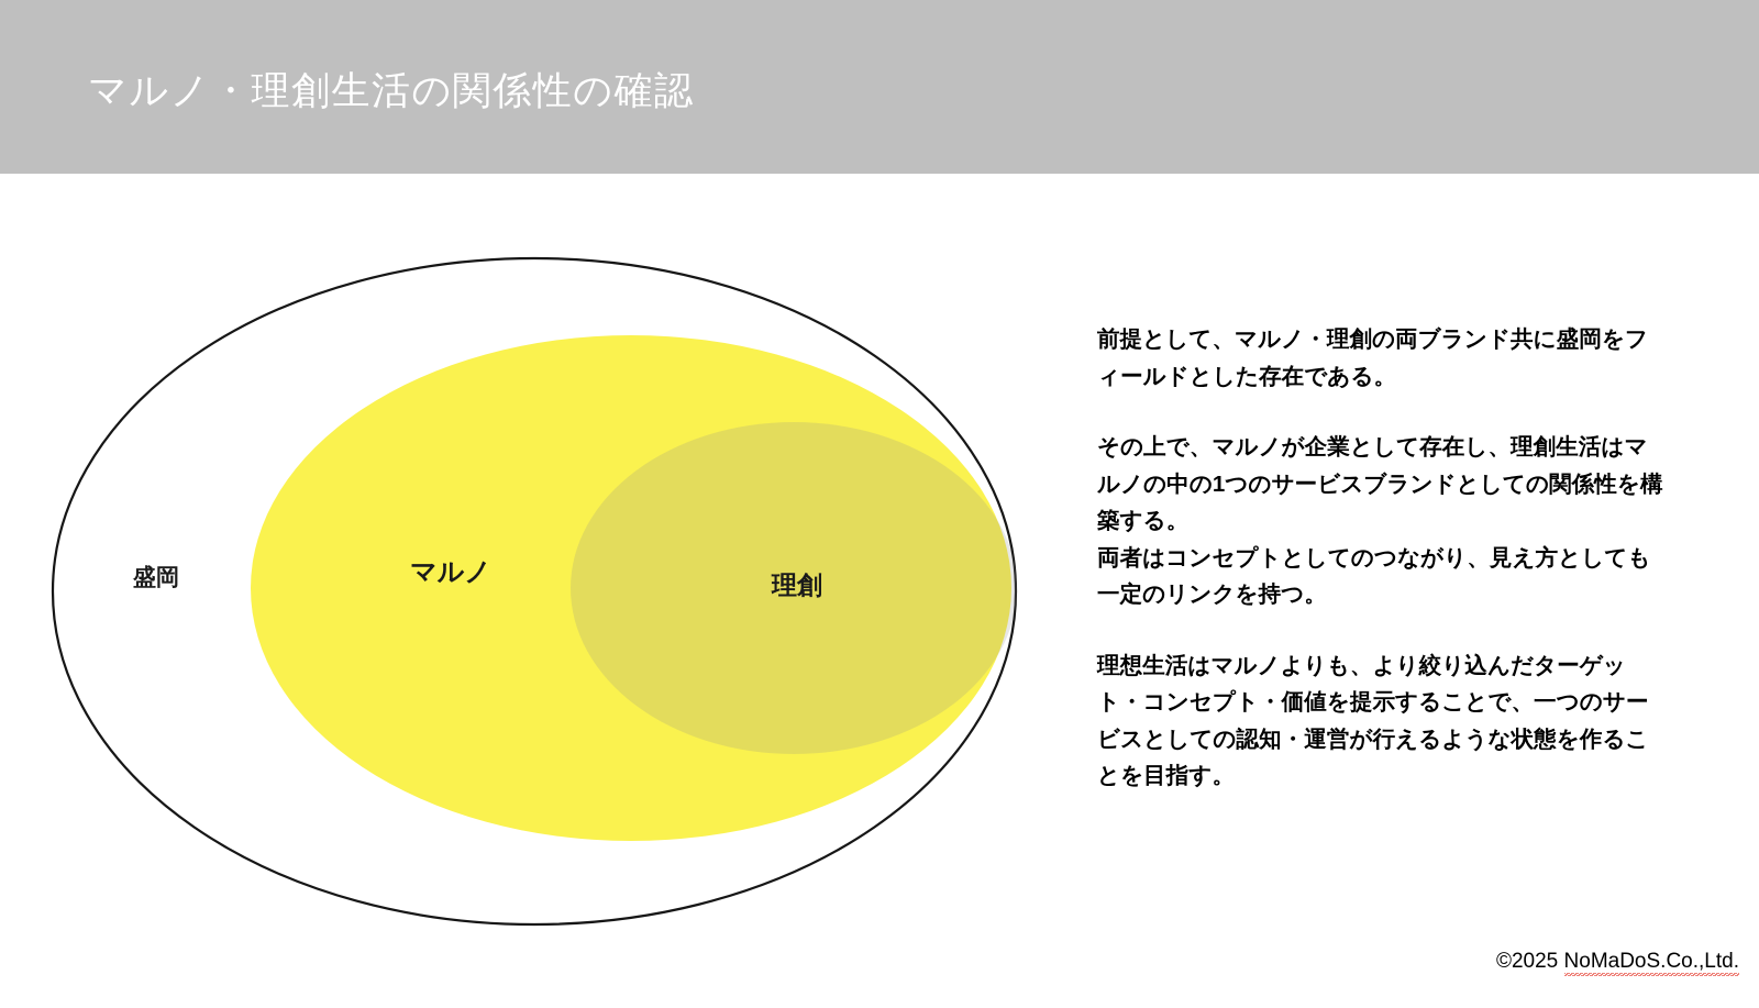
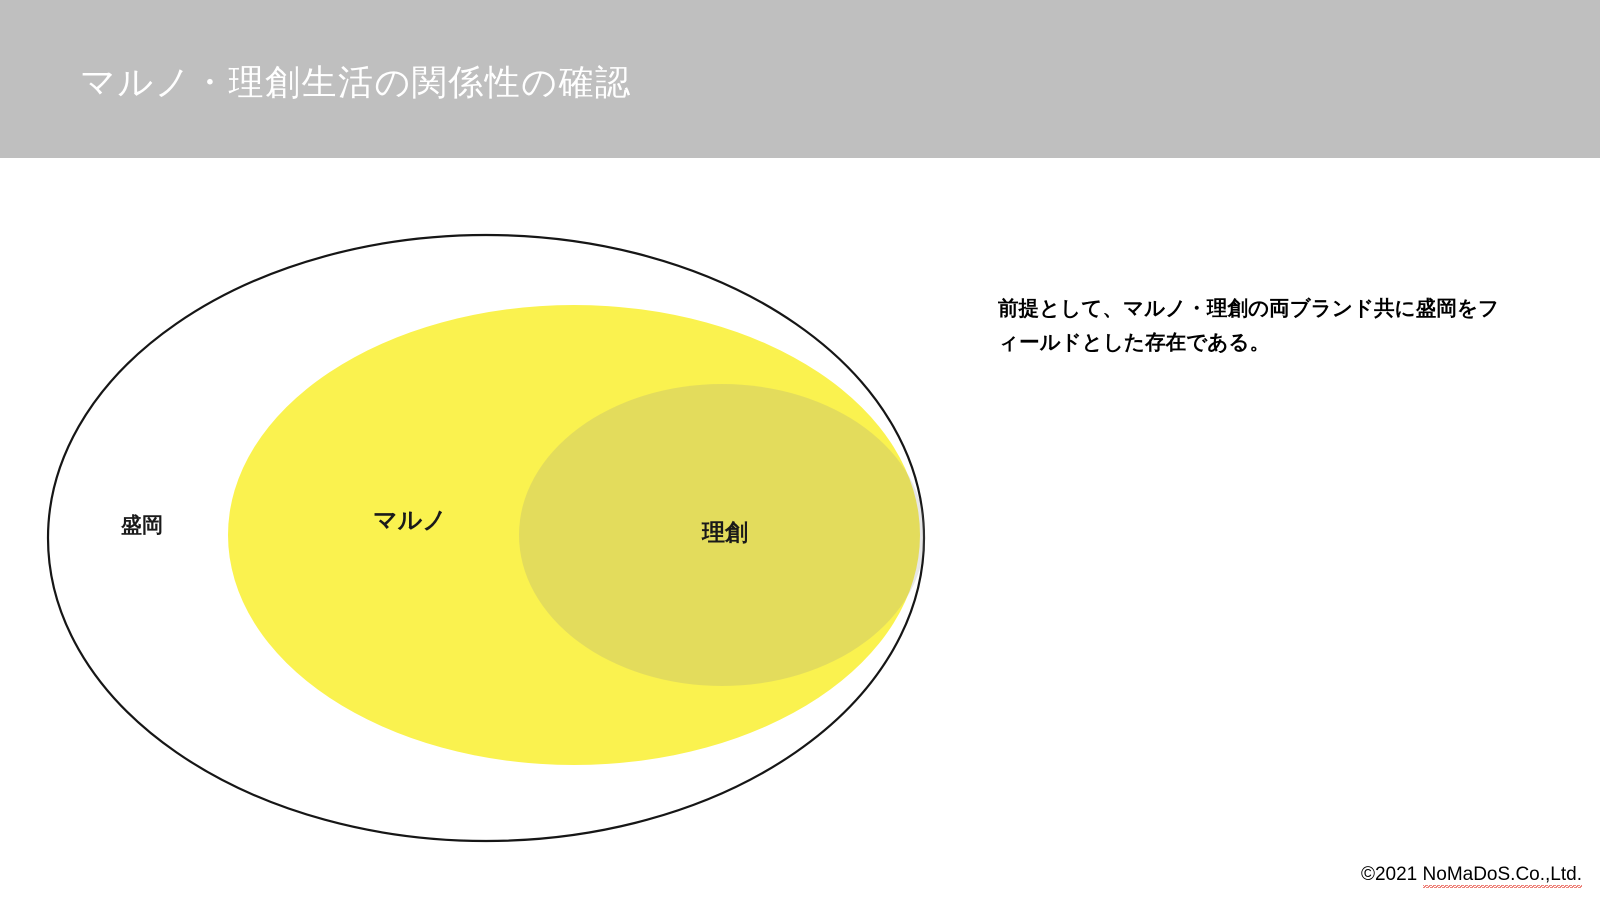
  マルノ・理創生活の関係性の確認
  盛岡
  マルノ
  理創
  前提として、マルノ・理創の両ブランド共に盛岡をフィールドとした存在である。
- その上で、マルノが企業として存在し、理創生活はマルノの中の1つのサービスブランドとしての関係性を構築する。
- 両者はコンセプトとしてのつながり、見え方としても一定のリンクを持つ。
- 理想生活はマルノよりも、より絞り込んだターゲット・コンセプト・価値を提示することで、一つのサービスとしての認知・運営が行えるような状態を作ることを目指す。
- ©2025 NoMaDoS.Co.,Ltd.
+ ©2021 NoMaDoS.Co.,Ltd.
